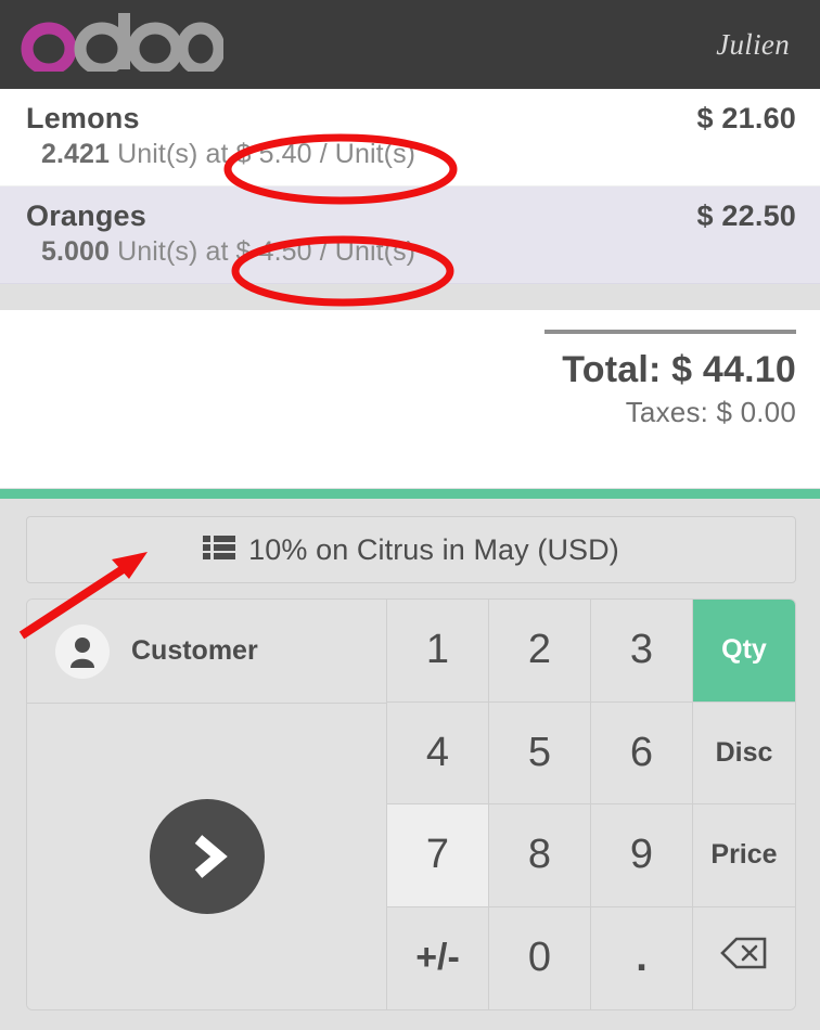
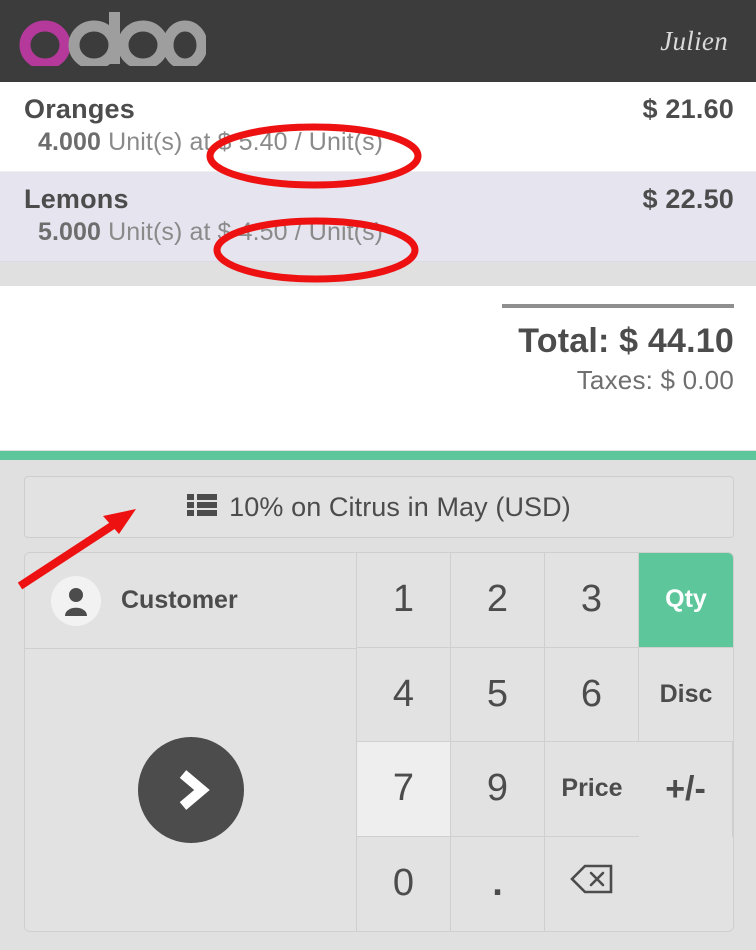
  Julien
- Lemons
+ Oranges
  $ 21.60
- 2.421 Unit(s) at 5.40 / Unit(s)
+ 4.000 Unit(s) at 5.40 / Unit(s)
- Oranges
+ Lemons
  $ 22.50
  5.000 Unit(s) at $.50 / Unit(s)
  Total: $ 44.10
  Taxes: $ 0.00
  10% on Citrus in May (USD)
  Customer
  1
  2
  3
  Qty
  4
  5
  6
  Disc
  7
- 8
  9
  Price
  +/-
  0
  .
